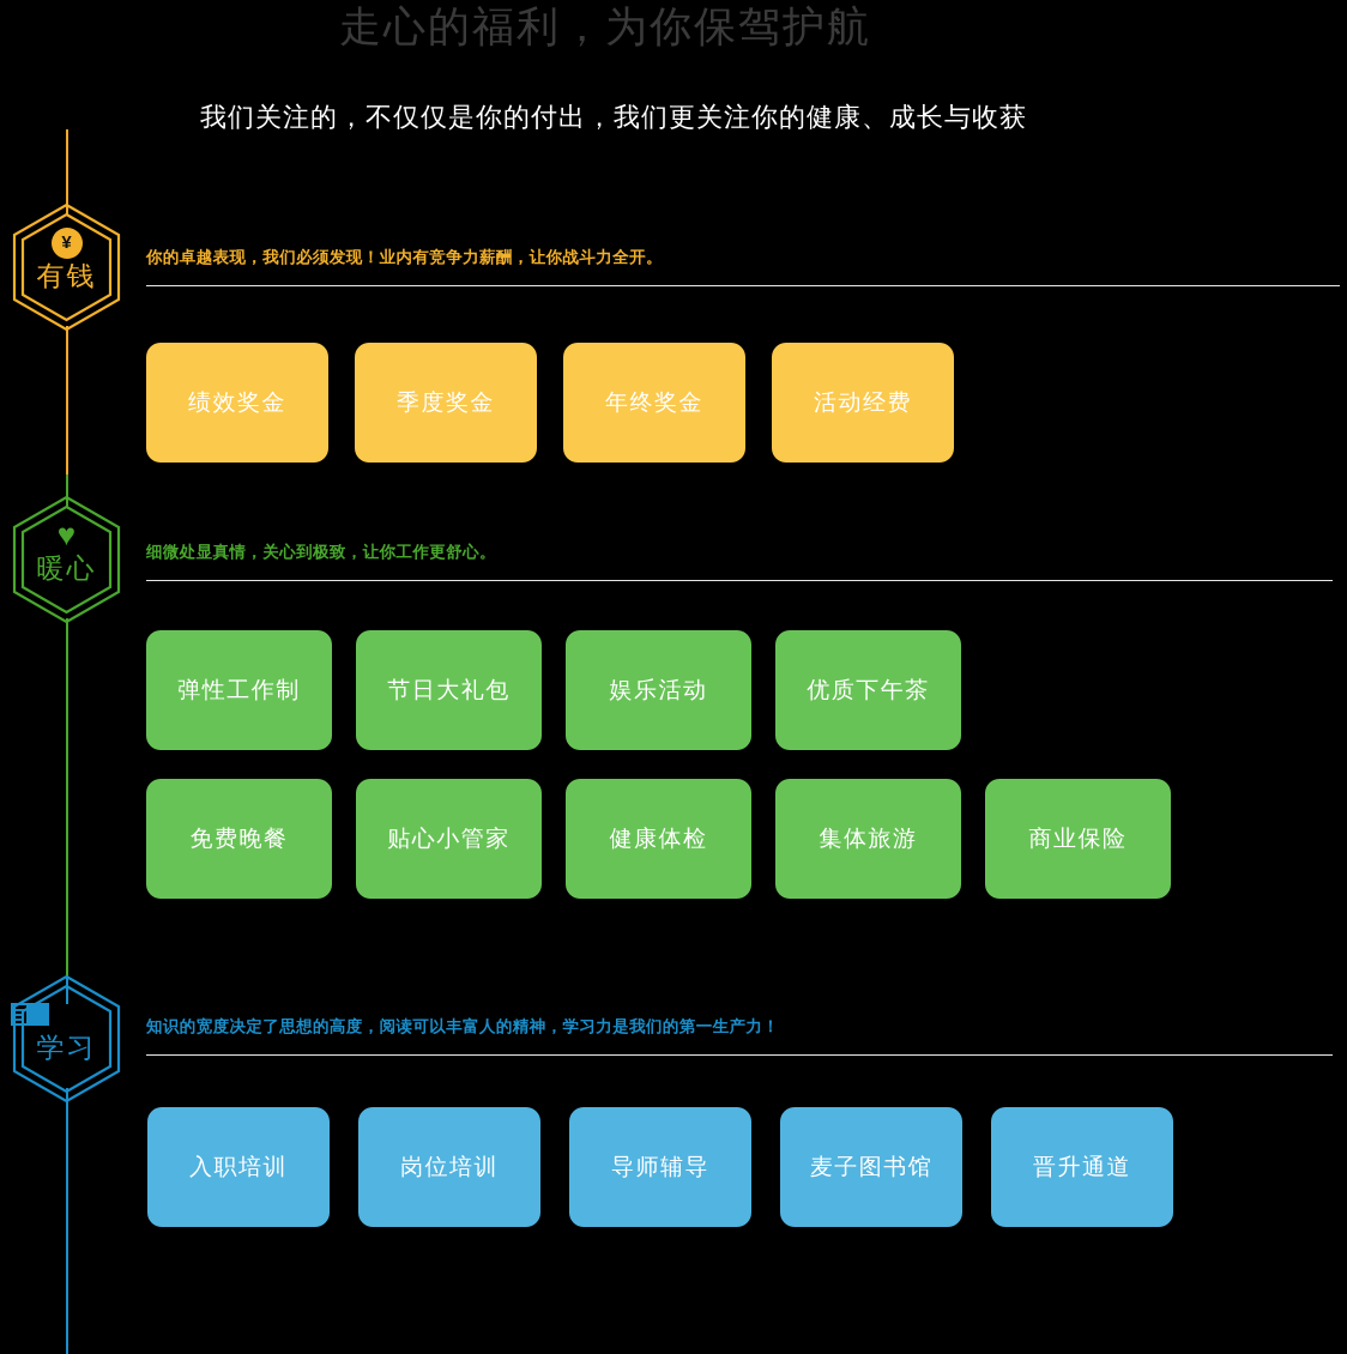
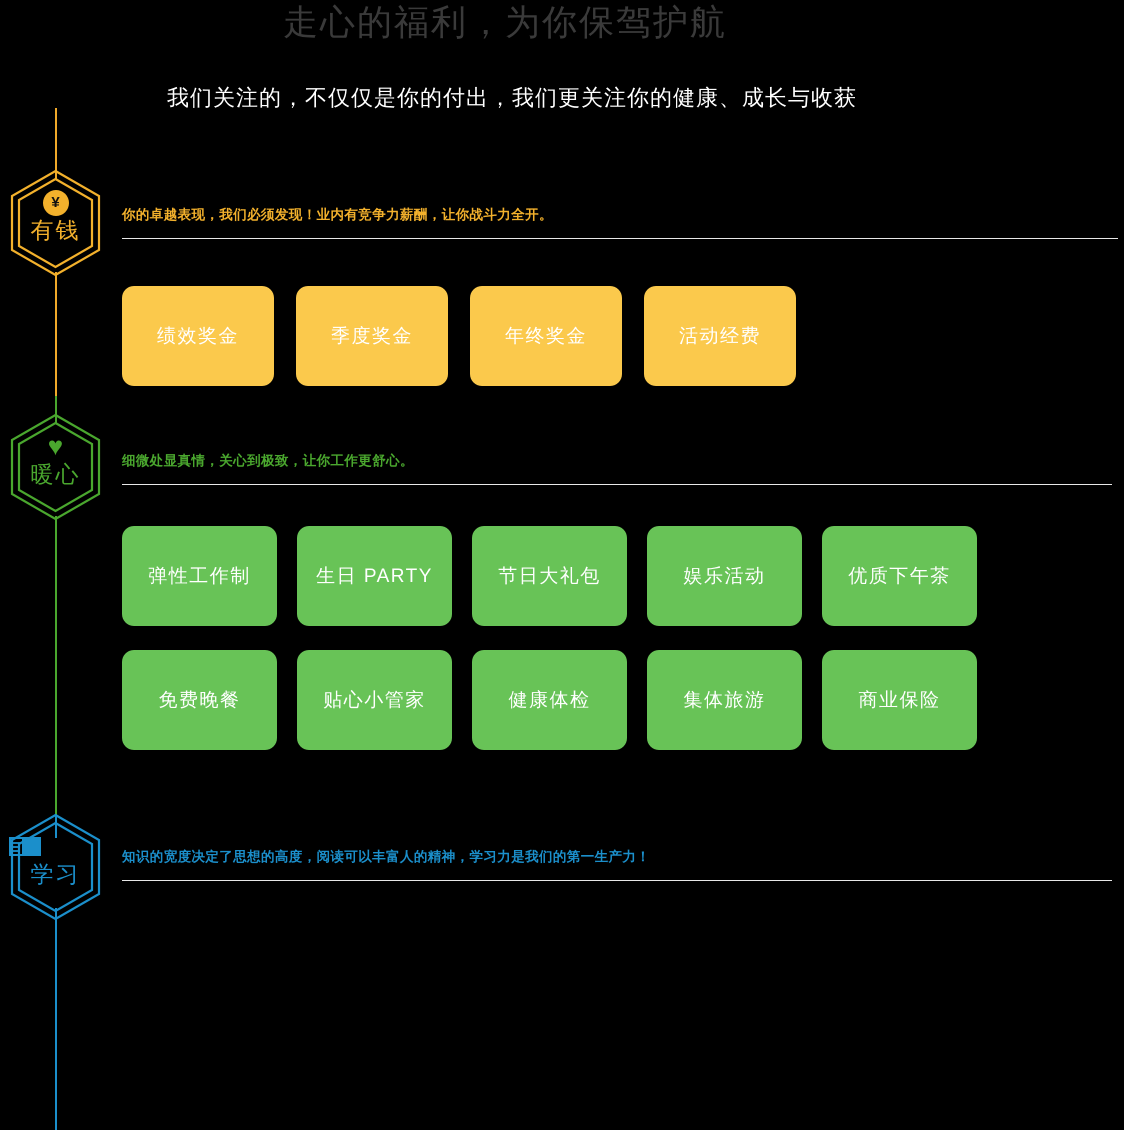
  走心的福利，为你保驾护航
  我们关注的，不仅仅是你的付出，我们更关注你的健康、成长与收获
  ¥
  有钱
  ♥
  暖心
  学习
  你的卓越表现，我们必须发现！业内有竞争力薪酬，让你战斗力全开。
  细微处显真情，关心到极致，让你工作更舒心。
  知识的宽度决定了思想的高度，阅读可以丰富人的精神，学习力是我们的第一生产力！
  绩效奖金
  季度奖金
  年终奖金
  活动经费
  弹性工作制
+ 生日 PARTY
  节日大礼包
  娱乐活动
  优质下午茶
  免费晚餐
  贴心小管家
  健康体检
  集体旅游
  商业保险
- 入职培训
- 岗位培训
- 导师辅导
- 麦子图书馆
- 晋升通道
